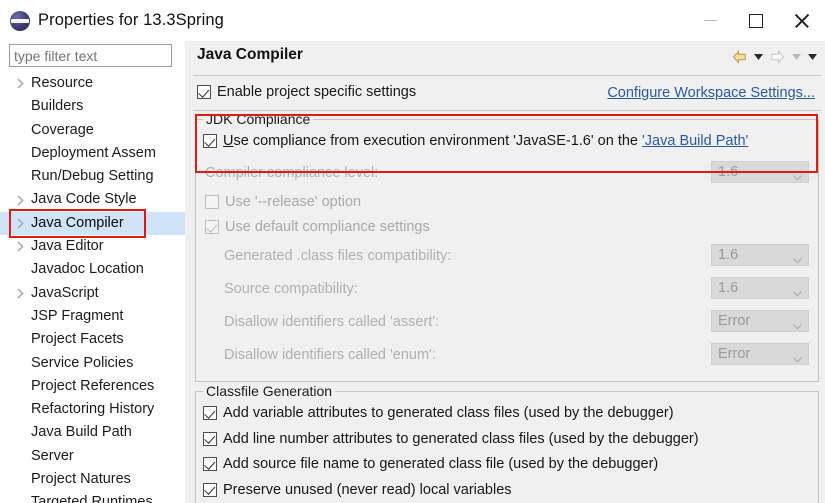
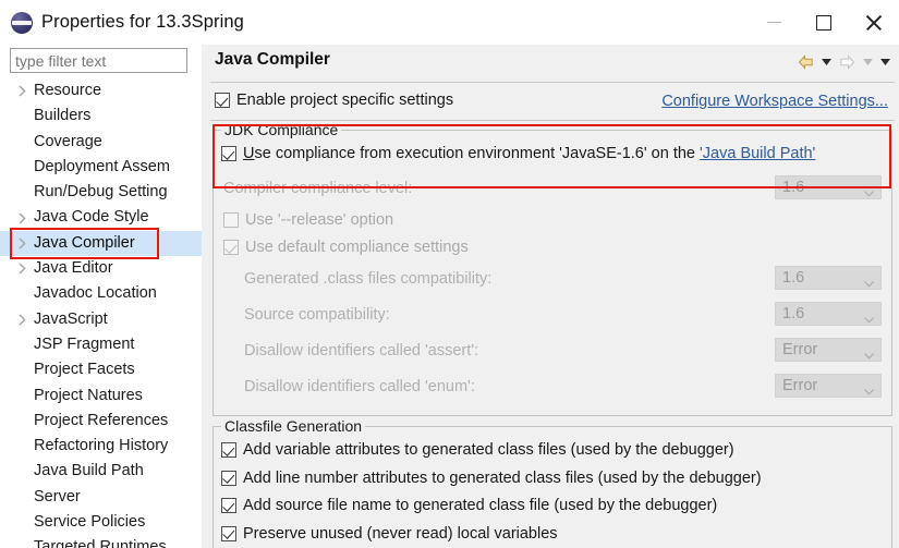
  Properties for 13.3Spring
  type filter text
  Resource
  Builders
  Coverage
  Deployment Assem
  Run/Debug Setting
  Java Code Style
  Java Compiler
  Java Editor
  Javadoc Location
  JavaScript
  JSP Fragment
  Project Facets
- Service Policies
+ Project Natures
  Project References
  Refactoring History
  Java Build Path
  Server
- Project Natures
+ Service Policies
  Targeted Runtimes
  Java Compiler
  Enable project specific settings
  Configure Workspace Settings...
  JDK Compliance
  Use compliance from execution environment 'JavaSE-1.6' on the 'Java Build Path'
  Compiler compliance level:
  1.6
  Use '--release' option
  Use default compliance settings
  Generated .class files compatibility:
  1.6
  Source compatibility:
  1.6
  Disallow identifiers called 'assert':
  Error
  Disallow identifiers called 'enum':
  Error
  Classfile Generation
  Add variable attributes to generated class files (used by the debugger)
  Add line number attributes to generated class files (used by the debugger)
  Add source file name to generated class file (used by the debugger)
  Preserve unused (never read) local variables
